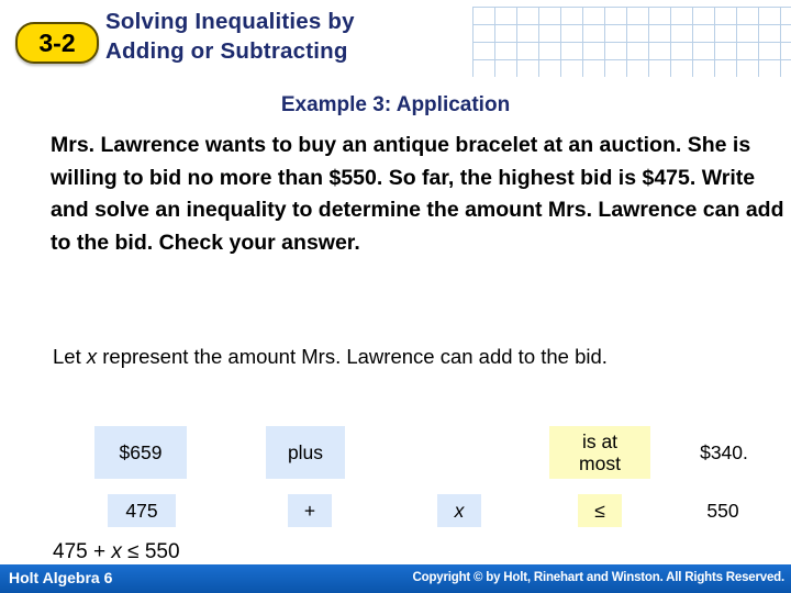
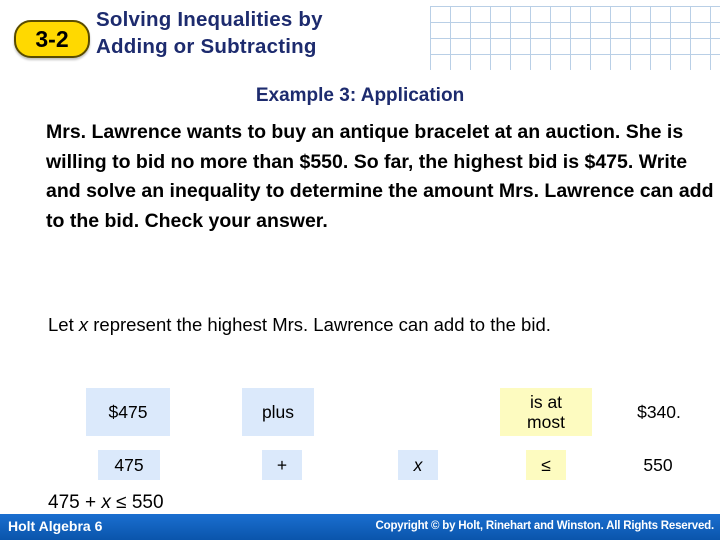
  3-2
  Solving Inequalities by
  Adding or Subtracting
  Example 3: Application
  Mrs. Lawrence wants to buy an antique bracelet at an auction. She is willing to bid no more than $550. So far, the highest bid is $475. Write and solve an inequality to determine the amount Mrs. Lawrence can add to the bid. Check your answer.
- Let x represent the amount Mrs. Lawrence can add to the bid.
+ Let x represent the highest Mrs. Lawrence can add to the bid.
- $659
+ $475
  plus
  is at
  most
  $340.
  475
  +
  x
  ≤
  550
  475 + x ≤ 550
  Holt Algebra 6
  Copyright © by Holt, Rinehart and Winston. All Rights Reserved.
